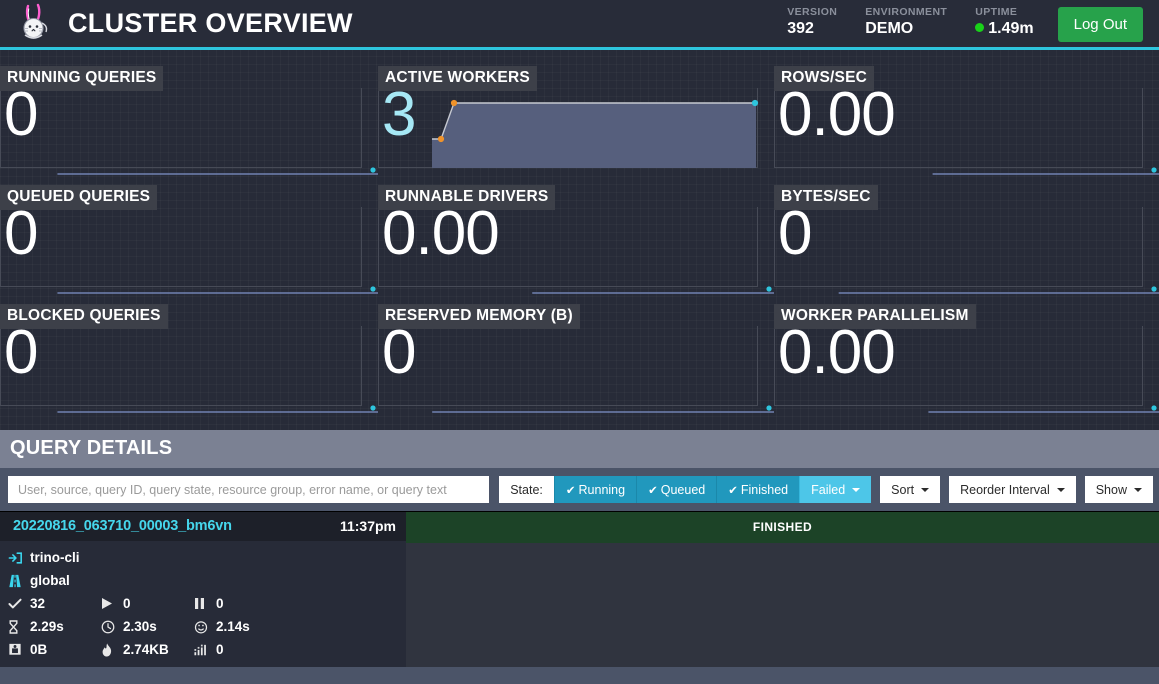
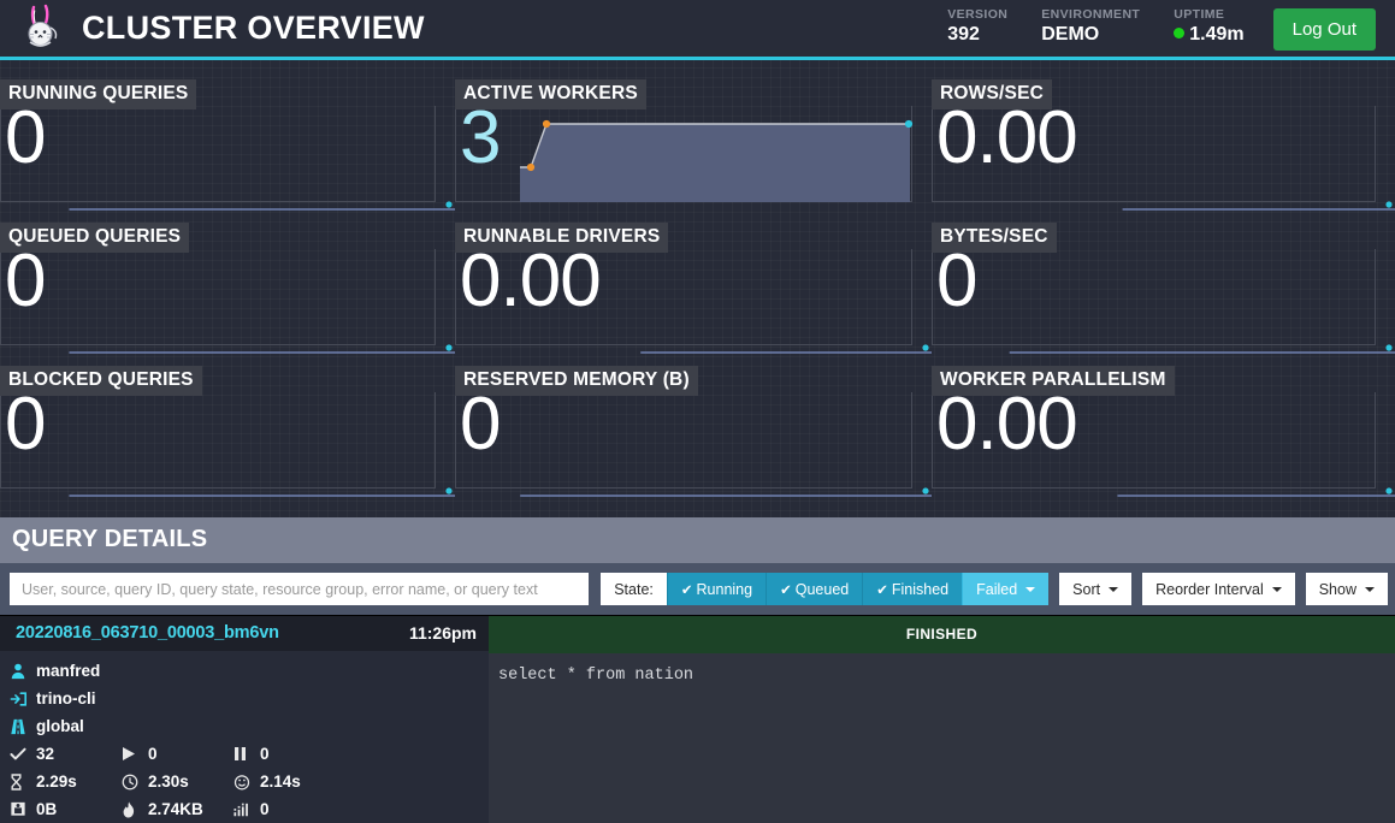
  CLUSTER OVERVIEW
  VERSION
  392
  ENVIRONMENT
  DEMO
  UPTIME
  1.49m
  Log Out
  RUNNING QUERIES
  0
  ACTIVE WORKERS
  3
  ROWS/SEC
  0.00
  QUEUED QUERIES
  0
  RUNNABLE DRIVERS
  0.00
  BYTES/SEC
  0
  BLOCKED QUERIES
  0
  RESERVED MEMORY (B)
  0
  WORKER PARALLELISM
  0.00
  QUERY DETAILS
  User, source, query ID, query state, resource group, error name, or query text
  State:
  ✔
  Running
  ✔
  Queued
  ✔
  Finished
  Failed
  Sort
  Reorder Interval
  Show
  20220816_063710_00003_bm6vn
- 11:37pm
+ 11:26pm
+ manfred
  trino-cli
  global
  32
  0
  0
  2.29s
  2.30s
  2.14s
  0B
  2.74KB
  0
  FINISHED
+ select * from nation
